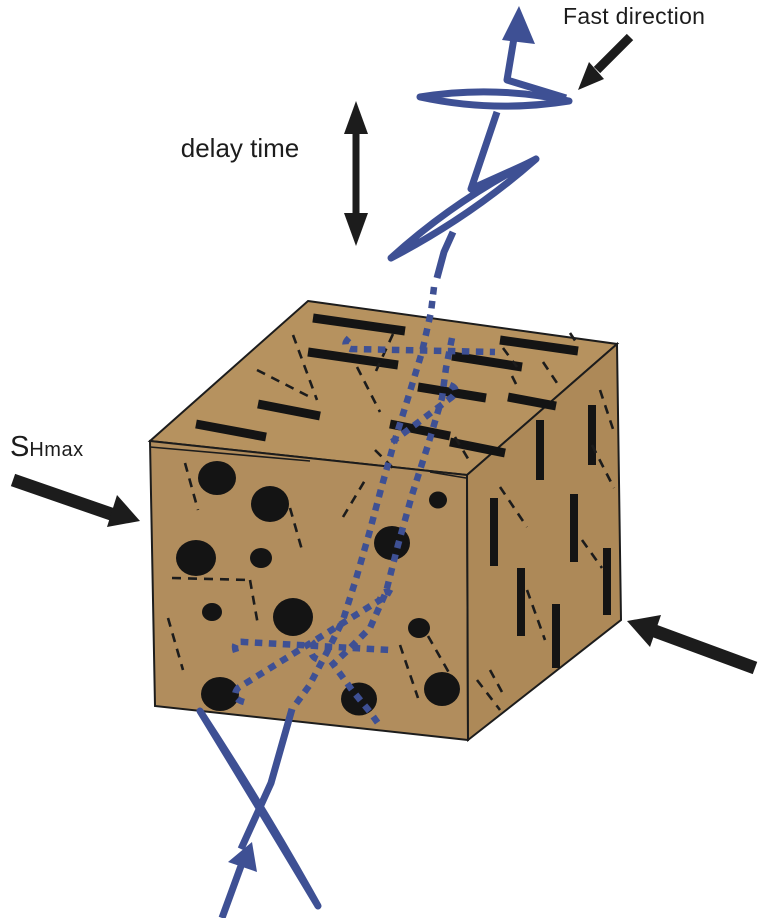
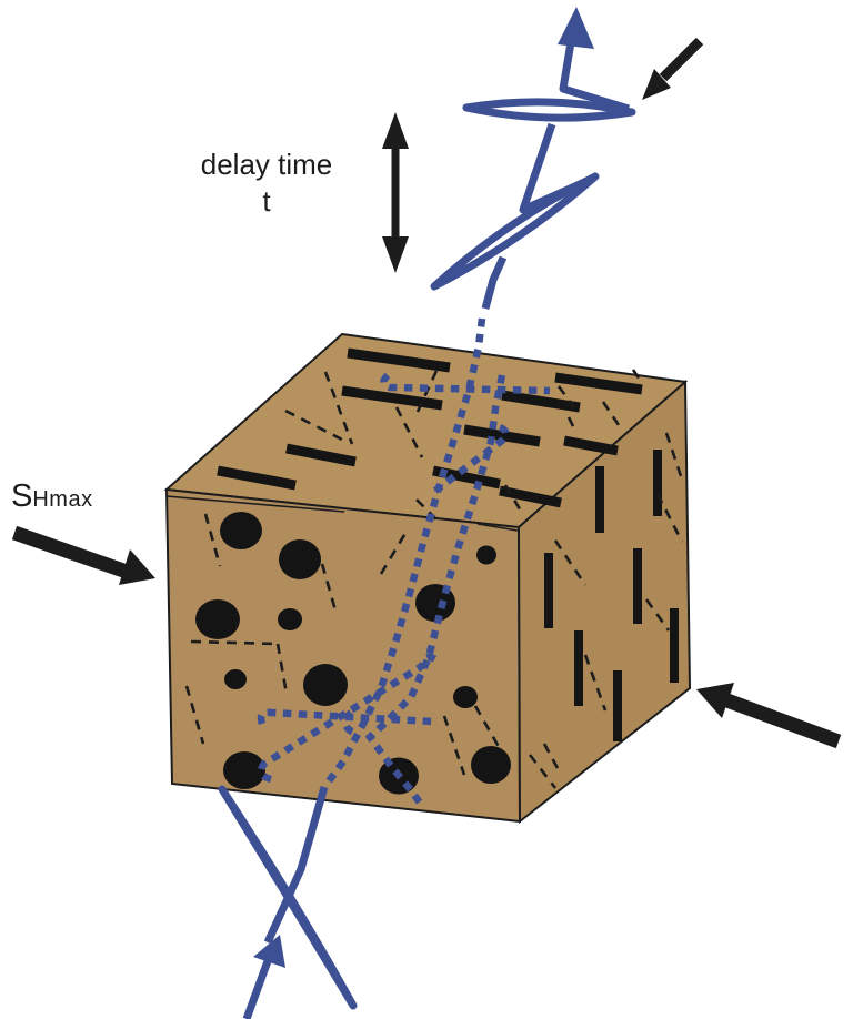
- Fast direction
  delay time
+ t
  S
  Hmax
